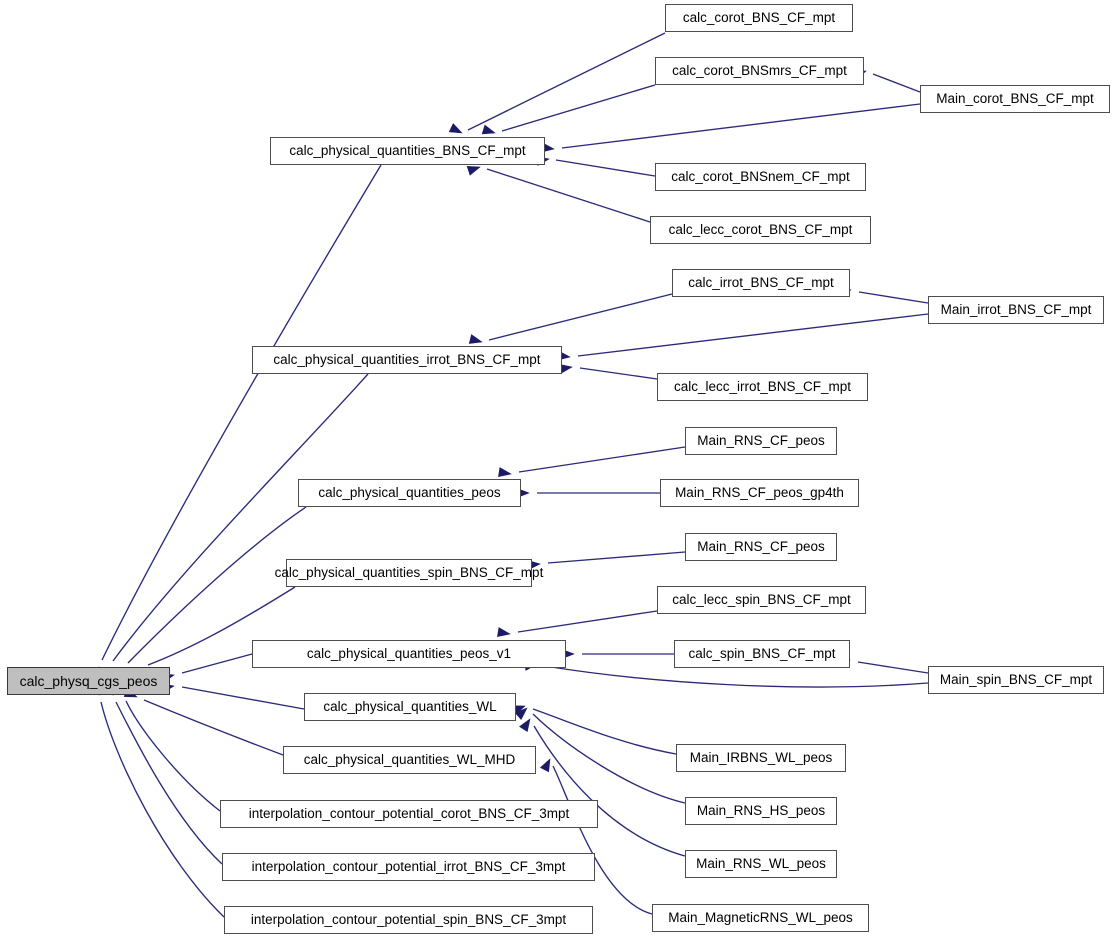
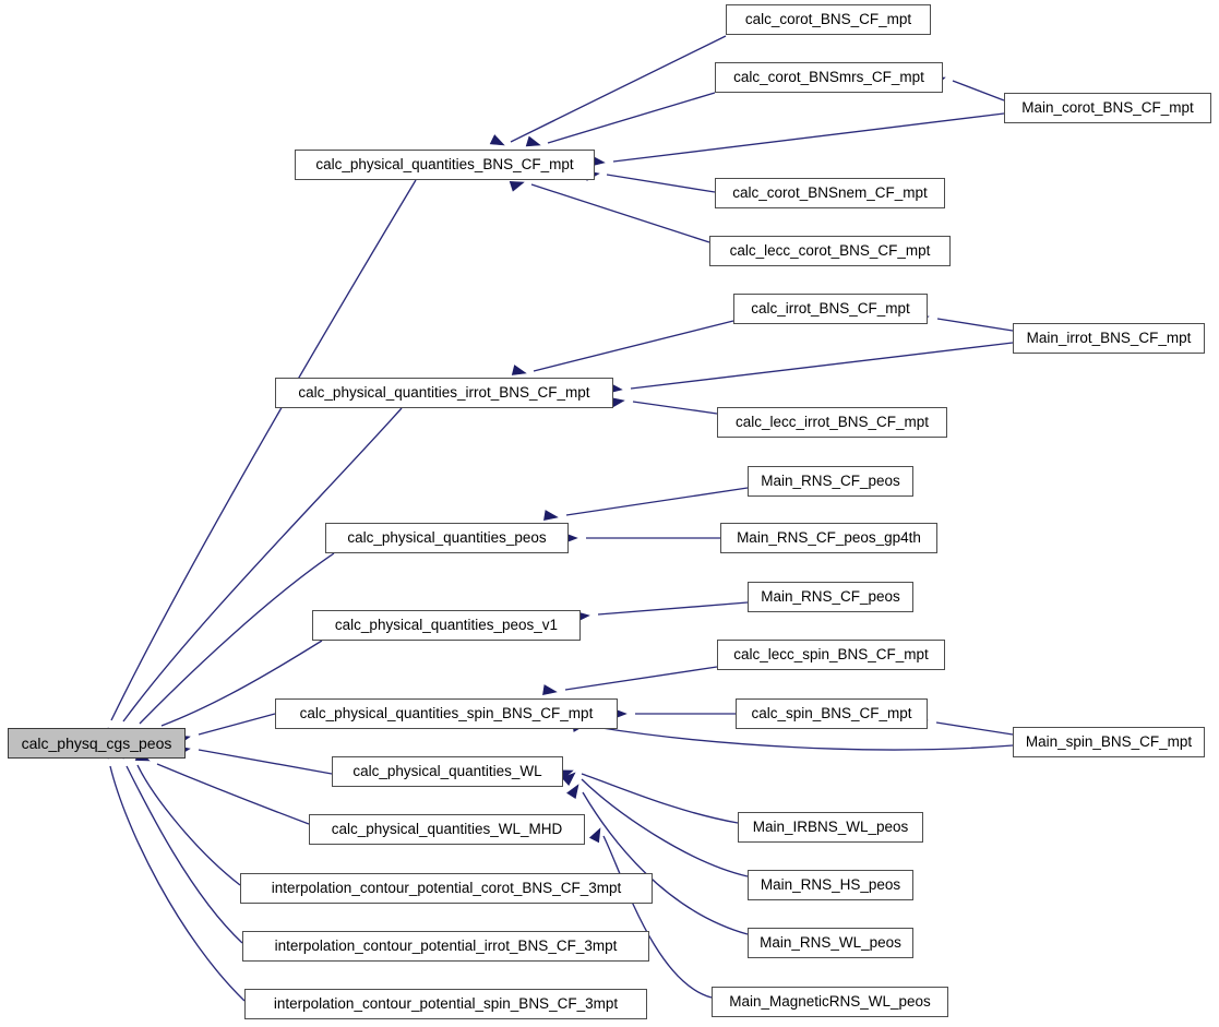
  calc_physq_cgs_peos
  calc_physical_quantities_BNS_CF_mpt
  calc_corot_BNS_CF_mpt
  calc_corot_BNSmrs_CF_mpt
  calc_corot_BNSnem_CF_mpt
  calc_lecc_corot_BNS_CF_mpt
  Main_corot_BNS_CF_mpt
  calc_physical_quantities_irrot_BNS_CF_mpt
  calc_irrot_BNS_CF_mpt
  calc_lecc_irrot_BNS_CF_mpt
  Main_irrot_BNS_CF_mpt
  calc_physical_quantities_peos
  Main_RNS_CF_peos
  Main_RNS_CF_peos_gp4th
- calc_physical_quantities_spin_BNS_CF_mpt
+ calc_physical_quantities_peos_v1
  Main_RNS_CF_peos
- calc_physical_quantities_peos_v1
+ calc_physical_quantities_spin_BNS_CF_mpt
  calc_lecc_spin_BNS_CF_mpt
  calc_spin_BNS_CF_mpt
  Main_spin_BNS_CF_mpt
  calc_physical_quantities_WL
  Main_IRBNS_WL_peos
  calc_physical_quantities_WL_MHD
  Main_RNS_HS_peos
  Main_RNS_WL_peos
  Main_MagneticRNS_WL_peos
  interpolation_contour_potential_corot_BNS_CF_3mpt
  interpolation_contour_potential_irrot_BNS_CF_3mpt
  interpolation_contour_potential_spin_BNS_CF_3mpt
